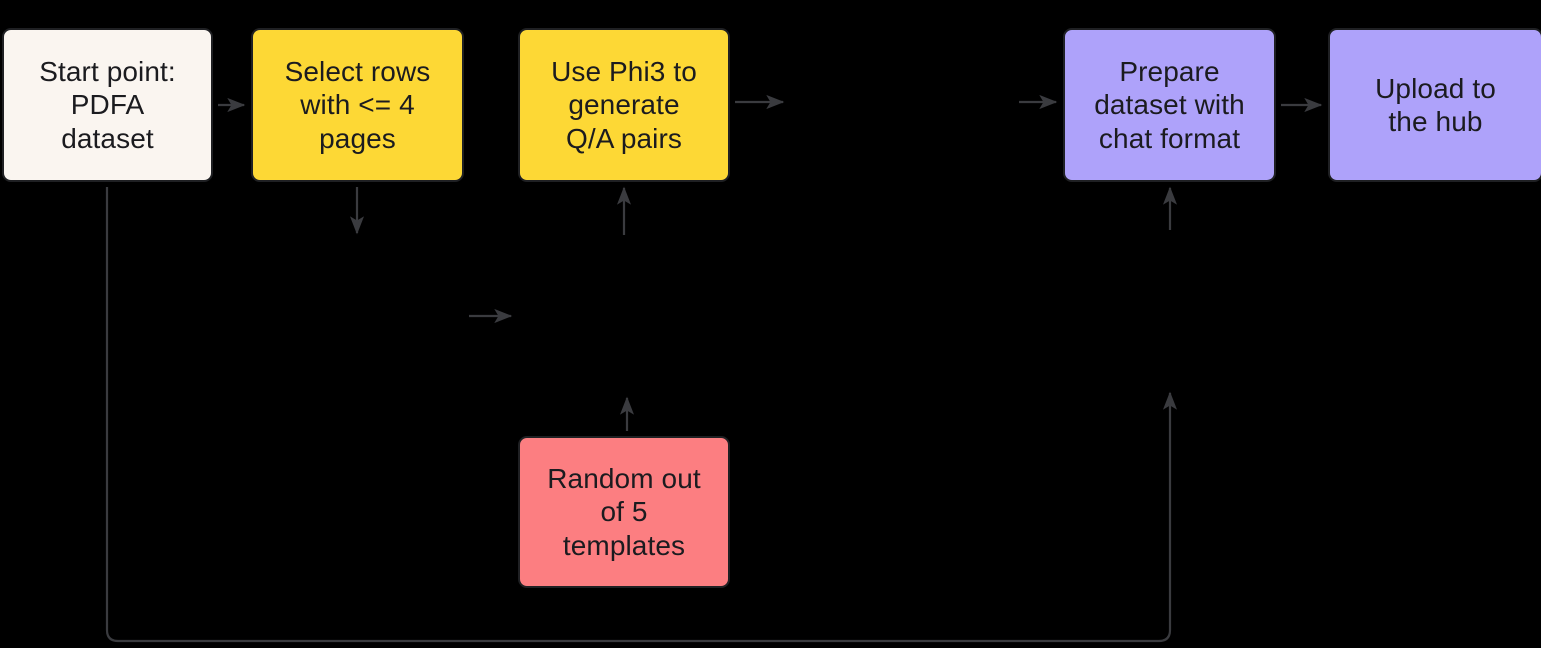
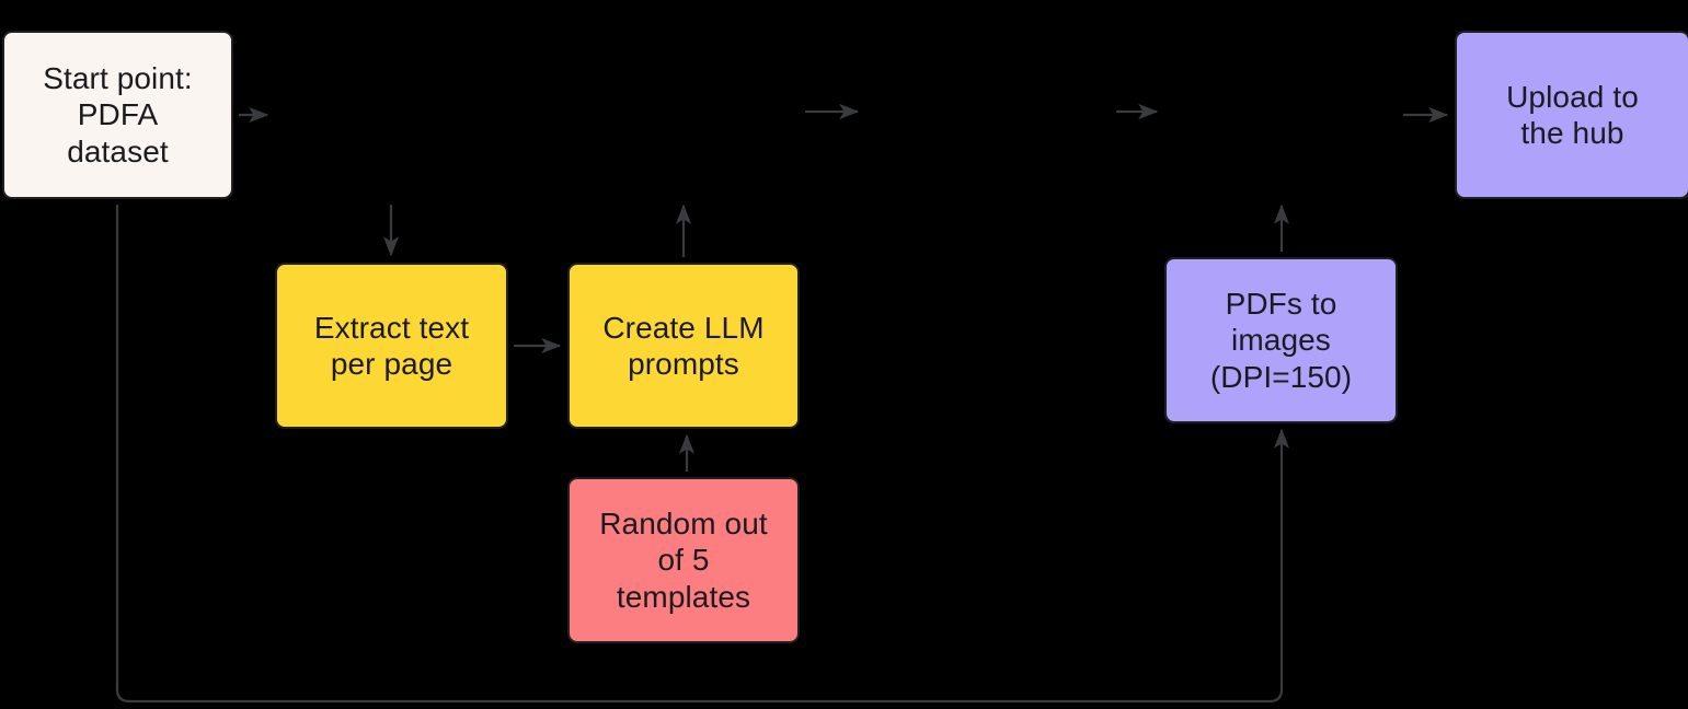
  Start point:
  PDFA
  dataset
- Select rows
- with <= 4
- pages
- Use Phi3 to
- generate
- Q/A pairs
- Prepare
- dataset with
- chat format
  Upload to
  the hub
+ Extract text
+ per page
+ Create LLM
+ prompts
+ PDFs to
+ images
+ (DPI=150)
  Random out
  of 5
  templates
